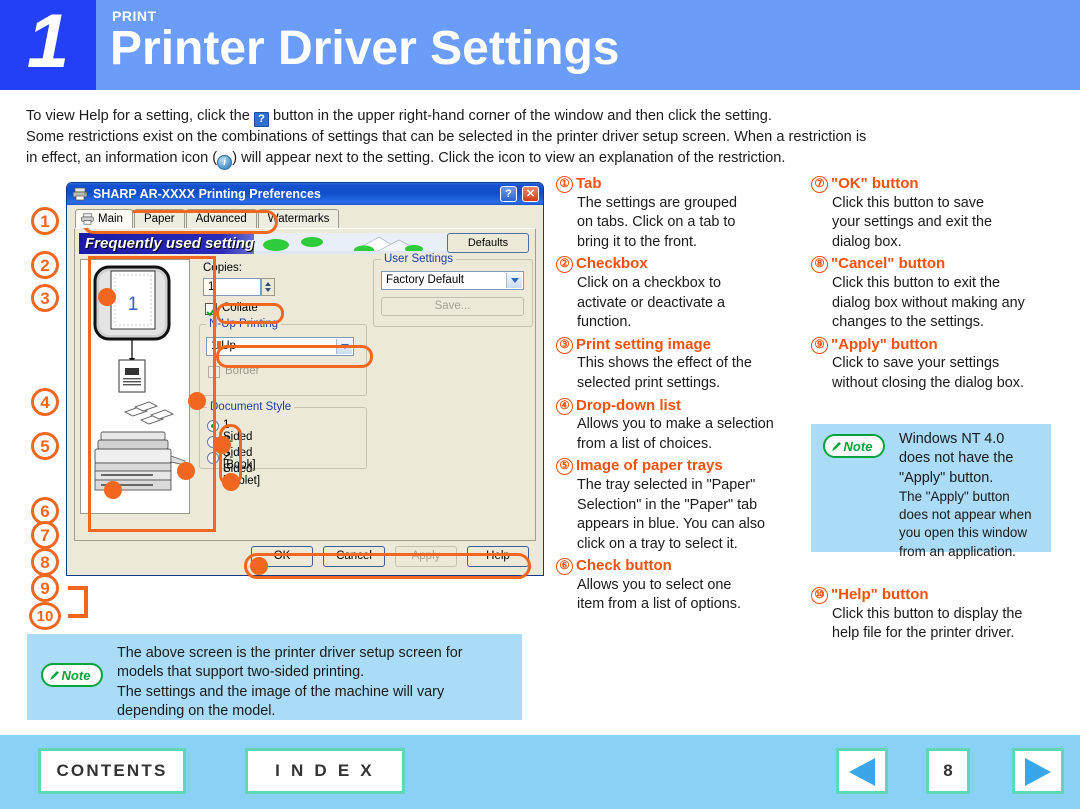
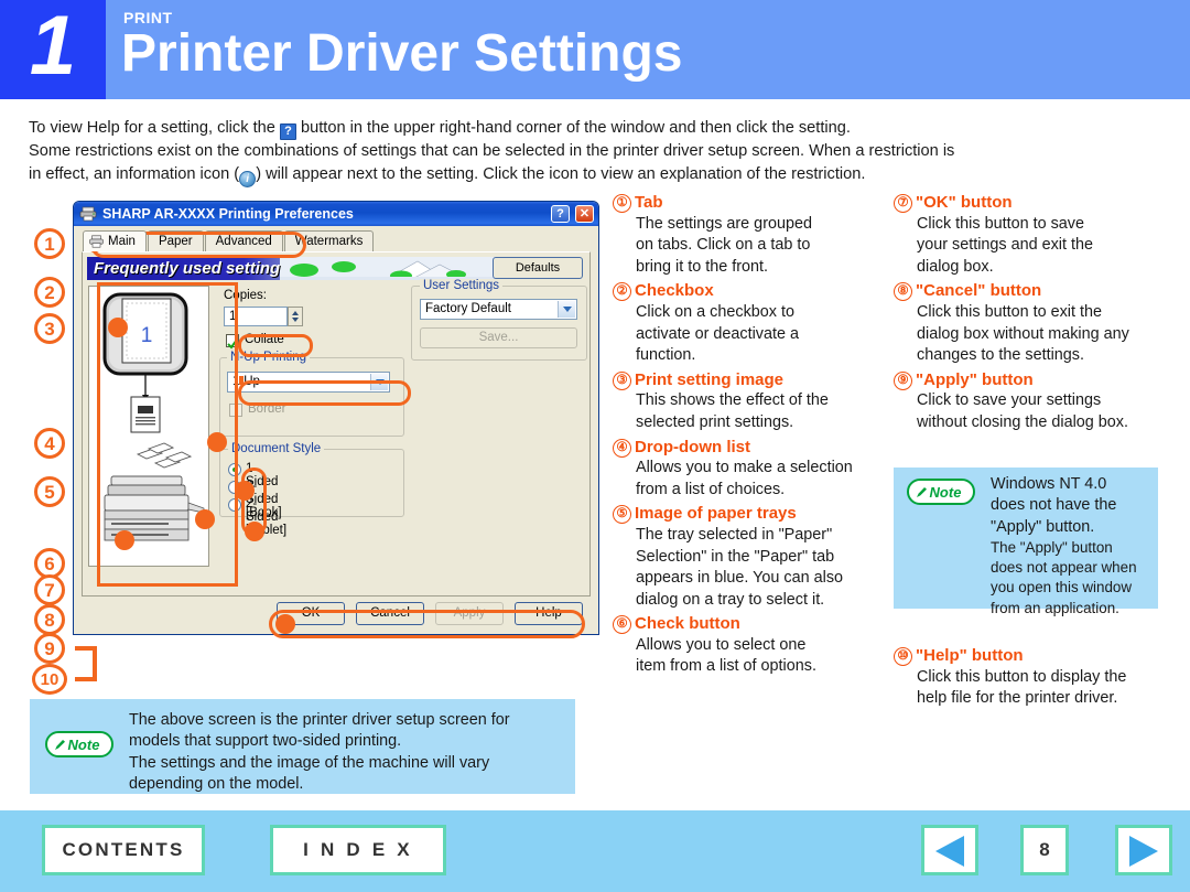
  1
  PRINT
  Printer Driver Settings
  To view Help for a setting, click the ? button in the upper right-hand corner of the window and then click the setting.
  Some restrictions exist on the combinations of settings that can be selected in the printer driver setup screen. When a restriction is
  in effect, an information icon ( i ) will appear next to the setting. Click the icon to view an explanation of the restriction.
  1
  2
  3
  4
  5
  6
  7
  8
  9
  10
  SHARP AR-XXXX Printing Preferences
  ?
  ✕
  Main
  Paper
  Advanced
  Watermarks
  Frequently used setting
  Defaults
  1
  Copies:
  1
  Collate
  N-Up Printing
  1Up
  Border
  User Settings
  Factory Default
  Save...
  Document Style
  1-ided
  -Sided [Book]
  2-Sided blet]
  OK
  Cancel
  Apply
  Help
  ① Tab
  The settings are grouped
  on tabs. Click on a tab to
  bring it to the front.
  ② Checkbox
  Click on a checkbox to
  activate or deactivate a
  function.
  ③ Print setting image
  This shows the effect of the
  selected print settings.
  ④ Drop-down list
  Allows you to make a selection
  from a list of choices.
  ⑤ Image of paper trays
  The tray selected in "Paper"
  Selection" in the "Paper" tab
  appears in blue. You can also
- click on a tray to select it.
+ dialog on a tray to select it.
  ⑥ Check button
  Allows you to select one
  item from a list of options.
  ⑦ "OK" button
  Click this button to save
  your settings and exit the
  dialog box.
  ⑧ "Cancel" button
  Click this button to exit the
  dialog box without making any
  changes to the settings.
  ⑨ "Apply" button
  Click to save your settings
  without closing the dialog box.
  Note
  Windows NT 4.0
  does not have the
  "Apply" button.
  The "Apply" button
  does not appear when
  you open this window
  from an application.
  ⑩ "Help" button
  Click this button to display the
  help file for the printer driver.
  Note
  The above screen is the printer driver setup screen for
  models that support two-sided printing.
  The settings and the image of the machine will vary
  depending on the model.
  CONTENTS
  I N D E X
  8
